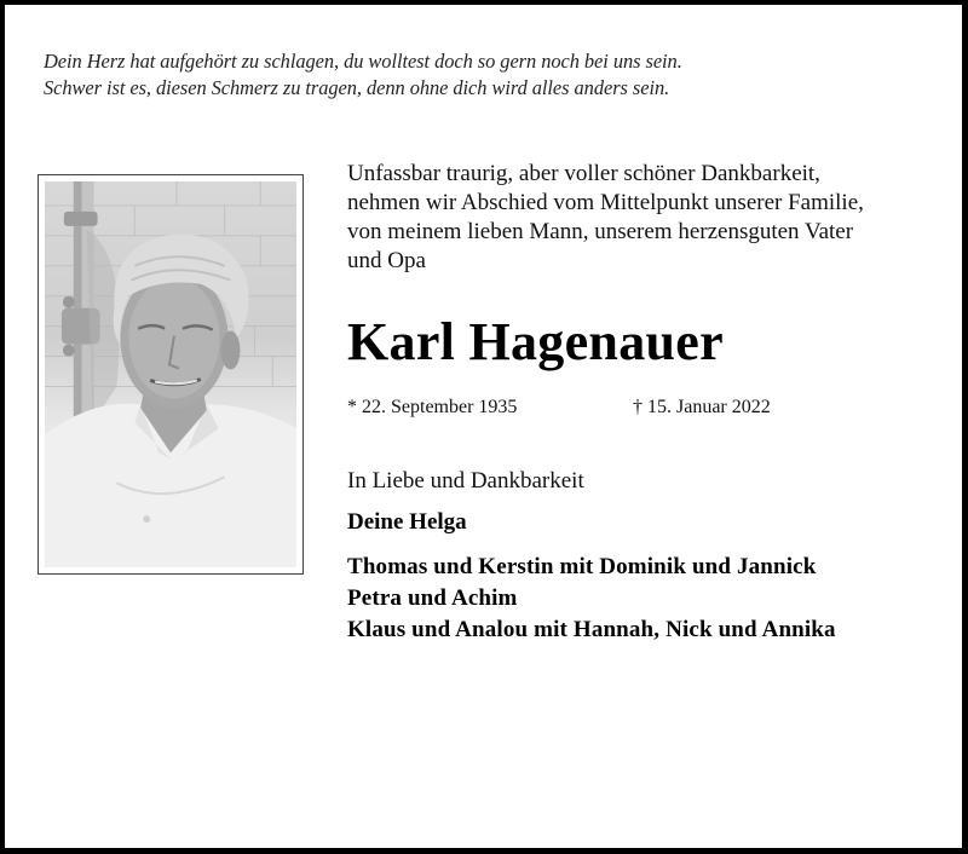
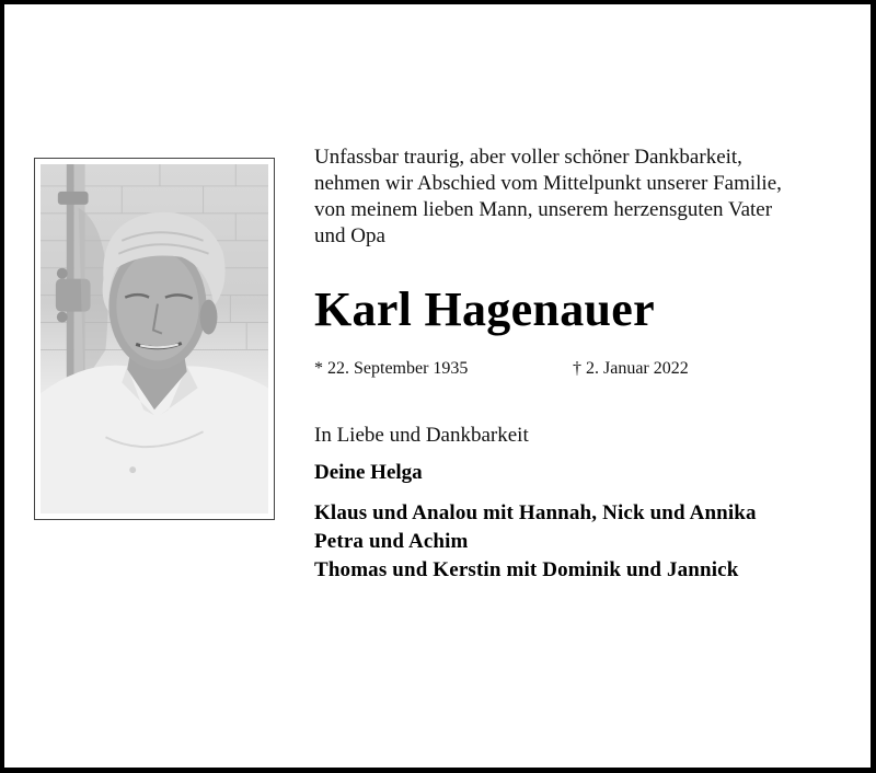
- Dein Herz hat aufgehört zu schlagen, du wolltest doch so gern noch bei uns sein.
- Schwer ist es, diesen Schmerz zu tragen, denn ohne dich wird alles anders sein.
  Unfassbar traurig, aber voller schöner Dankbarkeit,
  nehmen wir Abschied vom Mittelpunkt unserer Familie,
  von meinem lieben Mann, unserem herzensguten Vater
  und Opa
  Karl Hagenauer
  * 22. September 1935
- † 15. Januar 2022
+ † 2. Januar 2022
  In Liebe und Dankbarkeit
  Deine Helga
- Thomas und Kerstin mit Dominik und Jannick
+ Klaus und Analou mit Hannah, Nick und Annika
  Petra und Achim
- Klaus und Analou mit Hannah, Nick und Annika
+ Thomas und Kerstin mit Dominik und Jannick
